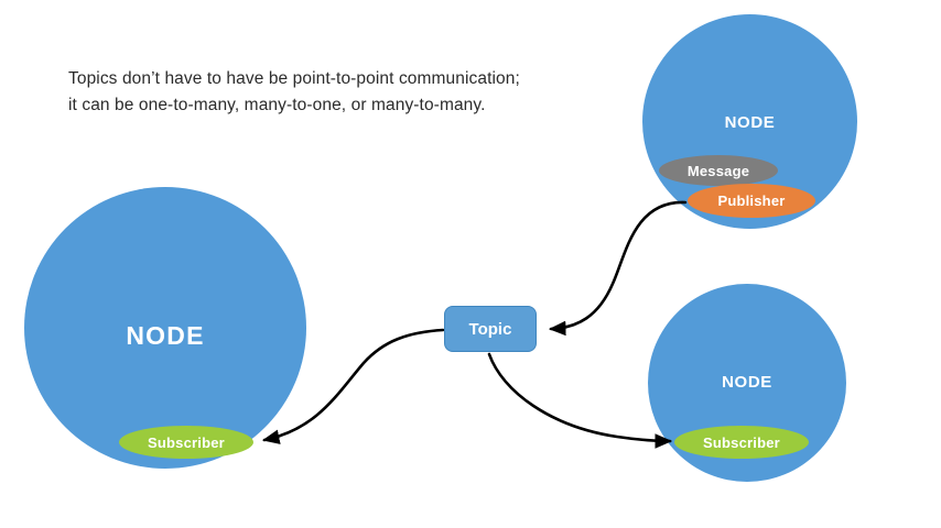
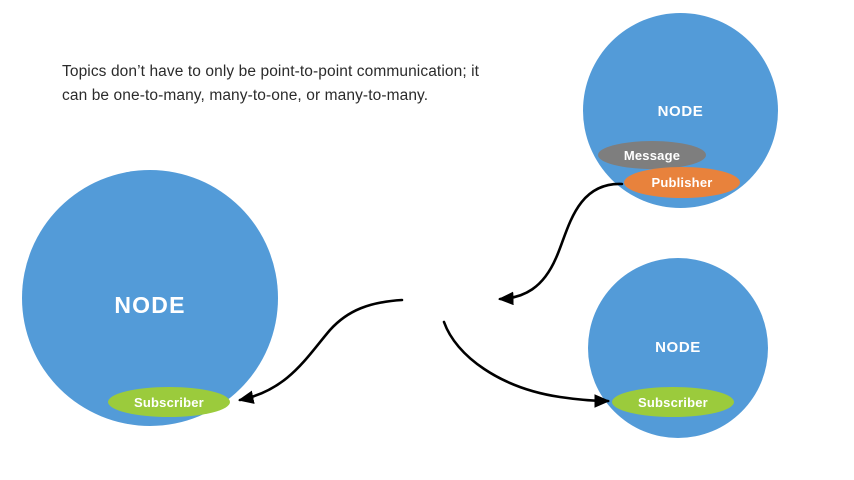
- Topics don’t have to have be point-to-point communication; it can be one-to-many, many-to-one, or many-to-many.
+ Topics don’t have to only be point-to-point communication; it can be one-to-many, many-to-one, or many-to-many.
  NODE
  Subscriber
  NODE
  Message
  Publisher
  NODE
  Subscriber
- Topic
